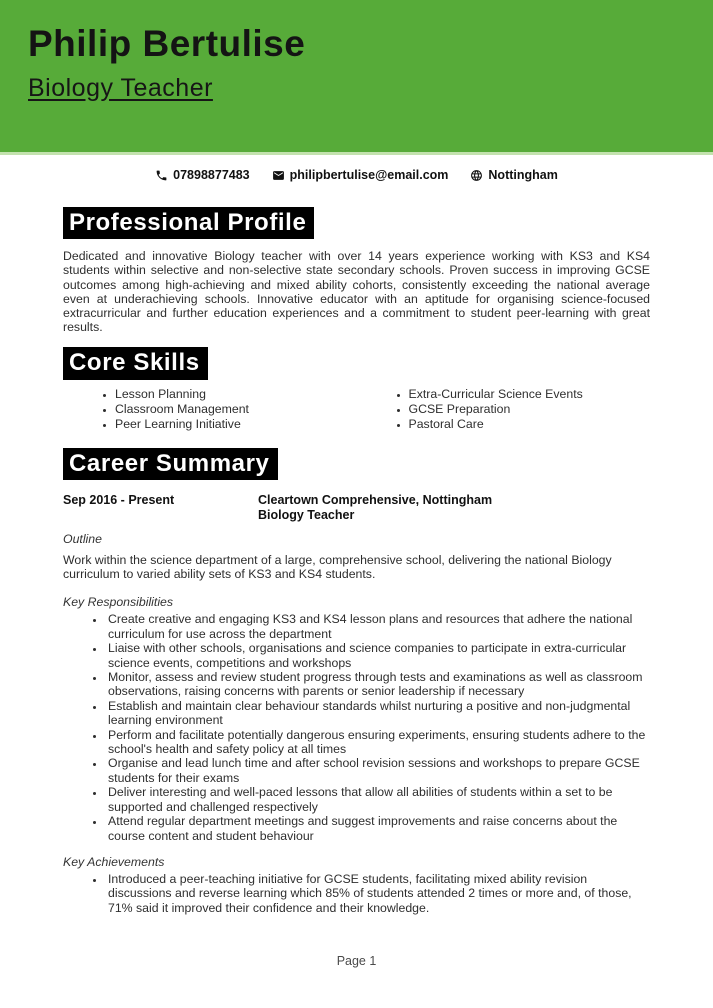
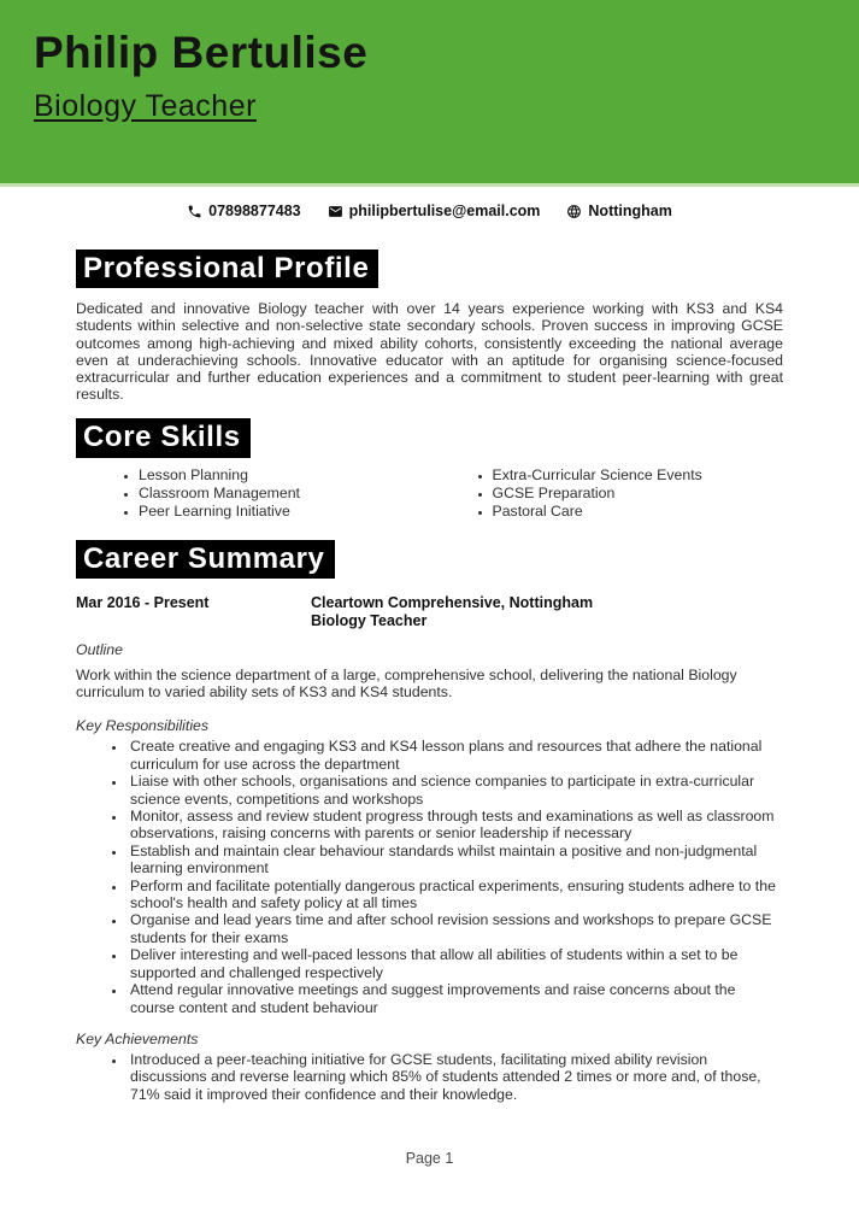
  Philip Bertulise
  Biology Teacher
  07898877483
  philipbertulise@email.com
  Nottingham
  Professional Profile
  Dedicated and innovative Biology teacher with over 14 years experience working with KS3 and KS4 students within selective and non-selective state secondary schools. Proven success in improving GCSE outcomes among high-achieving and mixed ability cohorts, consistently exceeding the national average even at underachieving schools. Innovative educator with an aptitude for organising science-focused extracurricular and further education experiences and a commitment to student peer-learning with great results.
  Core Skills
  Lesson Planning
  Classroom Management
  Peer Learning Initiative
  Extra-Curricular Science Events
  GCSE Preparation
  Pastoral Care
  Career Summary
- Sep 2016 - Present
+ Mar 2016 - Present
  Cleartown Comprehensive, Nottingham
  Biology Teacher
  Outline
  Work within the science department of a large, comprehensive school, delivering the national Biology curriculum to varied ability sets of KS3 and KS4 students.
  Key Responsibilities
  Create creative and engaging KS3 and KS4 lesson plans and resources that adhere the national curriculum for use across the department
  Liaise with other schools, organisations and science companies to participate in extra-curricular science events, competitions and workshops
  Monitor, assess and review student progress through tests and examinations as well as classroom observations, raising concerns with parents or senior leadership if necessary
- Establish and maintain clear behaviour standards whilst nurturing a positive and non-judgmental learning environment
+ Establish and maintain clear behaviour standards whilst maintain a positive and non-judgmental learning environment
- Perform and facilitate potentially dangerous ensuring experiments, ensuring students adhere to the school's health and safety policy at all times
+ Perform and facilitate potentially dangerous practical experiments, ensuring students adhere to the school's health and safety policy at all times
- Organise and lead lunch time and after school revision sessions and workshops to prepare GCSE students for their exams
+ Organise and lead years time and after school revision sessions and workshops to prepare GCSE students for their exams
  Deliver interesting and well-paced lessons that allow all abilities of students within a set to be supported and challenged respectively
- Attend regular department meetings and suggest improvements and raise concerns about the course content and student behaviour
+ Attend regular innovative meetings and suggest improvements and raise concerns about the course content and student behaviour
  Key Achievements
  Introduced a peer-teaching initiative for GCSE students, facilitating mixed ability revision discussions and reverse learning which 85% of students attended 2 times or more and, of those, 71% said it improved their confidence and their knowledge.
  Page 1
